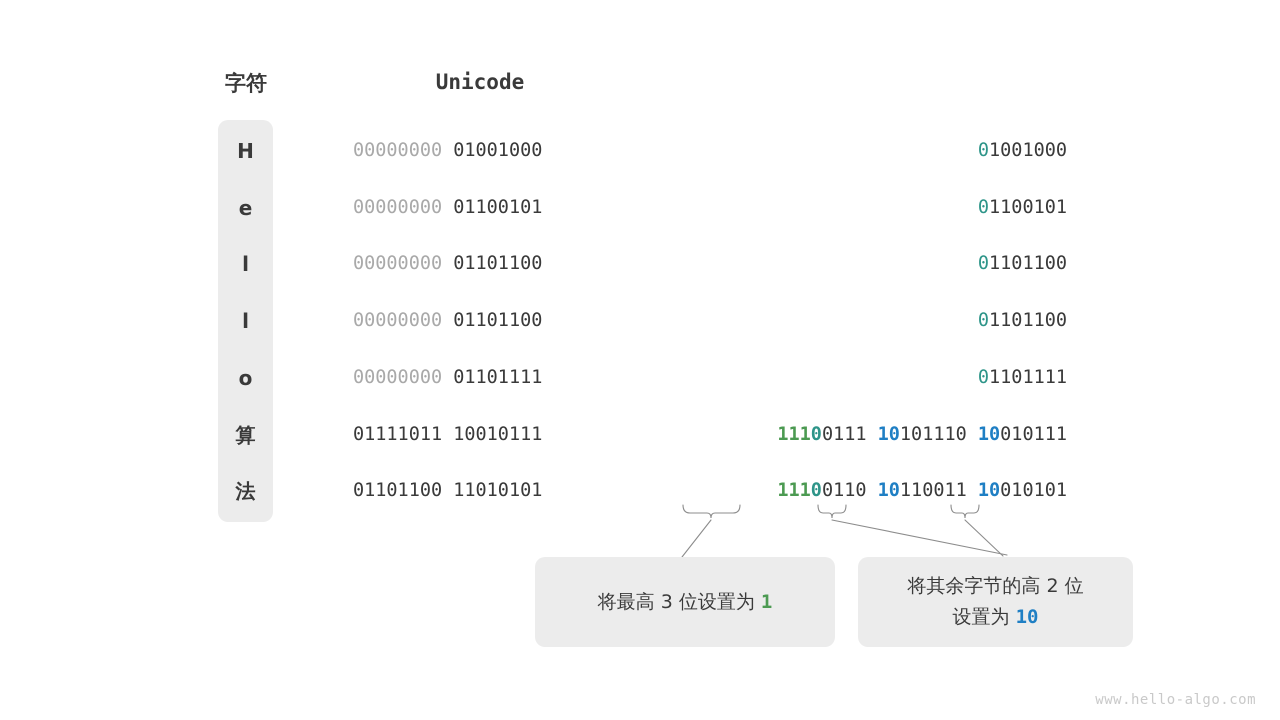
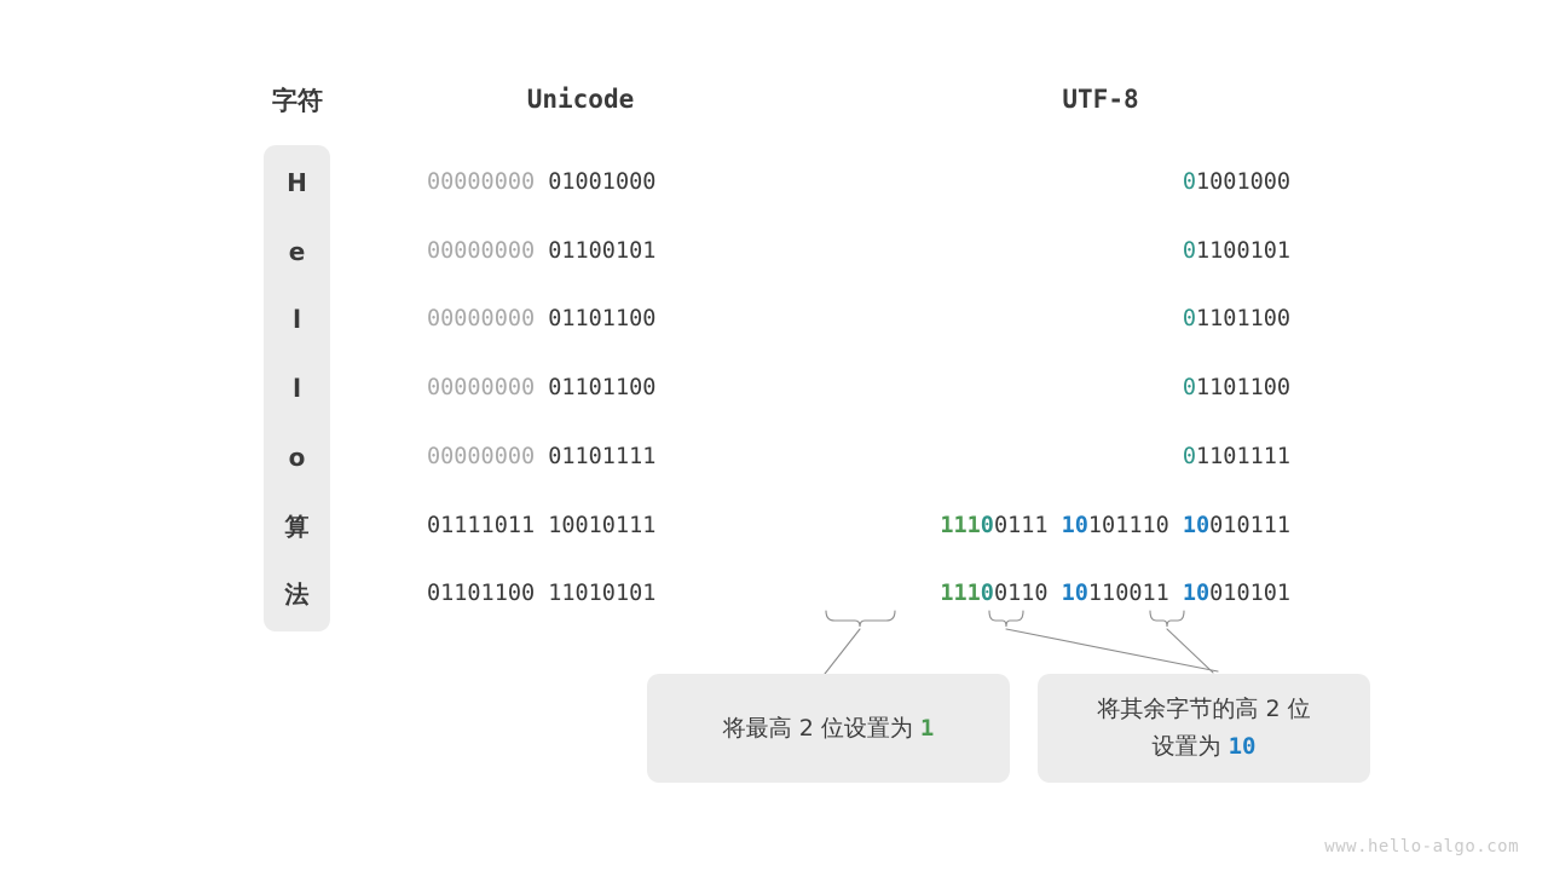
  字符
  Unicode
+ UTF-8
  H
  00000000 01001000
  01001000
  e
  00000000 01100101
  01100101
  l
  00000000 01101100
  01101100
  l
  00000000 01101100
  01101100
  o
  00000000 01101111
  01101111
  算
  01111011 10010111
  11100111 10101110 10010111
  法
  01101100 11010101
  11100110 10110011 10010101
- 将最高 3 位设置为 1
+ 将最高 2 位设置为 1
  将其余字节的高 2 位
  设置为 10
  www.hello-algo.com
